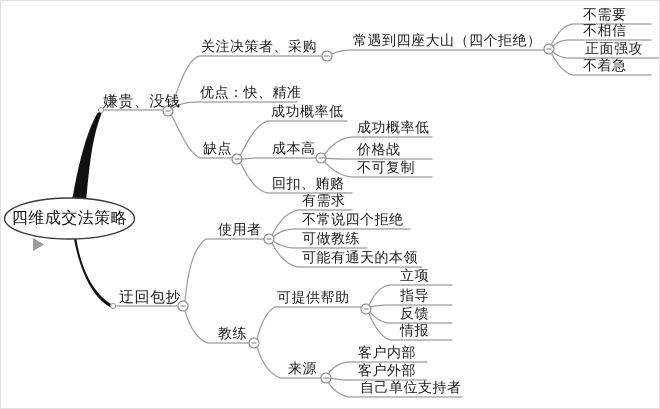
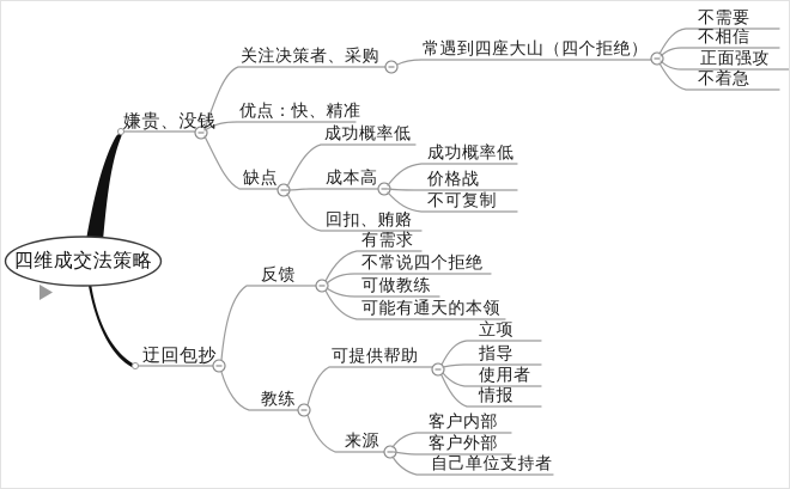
  四维成交法策略
  嫌贵、没钱
  关注决策者、采购
  常遇到四座大山（四个拒绝）
  不需要
  不相信
  正面强攻
  不着急
  优点：快、精准
  缺点
  成功概率低
  成本高
  成功概率低
  价格战
  不可复制
  回扣、贿赂
  迂回包抄
- 使用者
+ 反馈
  有需求
  不常说四个拒绝
  可做教练
  可能有通天的本领
  教练
  可提供帮助
  立项
  指导
- 反馈
+ 使用者
  情报
  来源
  客户内部
  客户外部
  自己单位支持者
